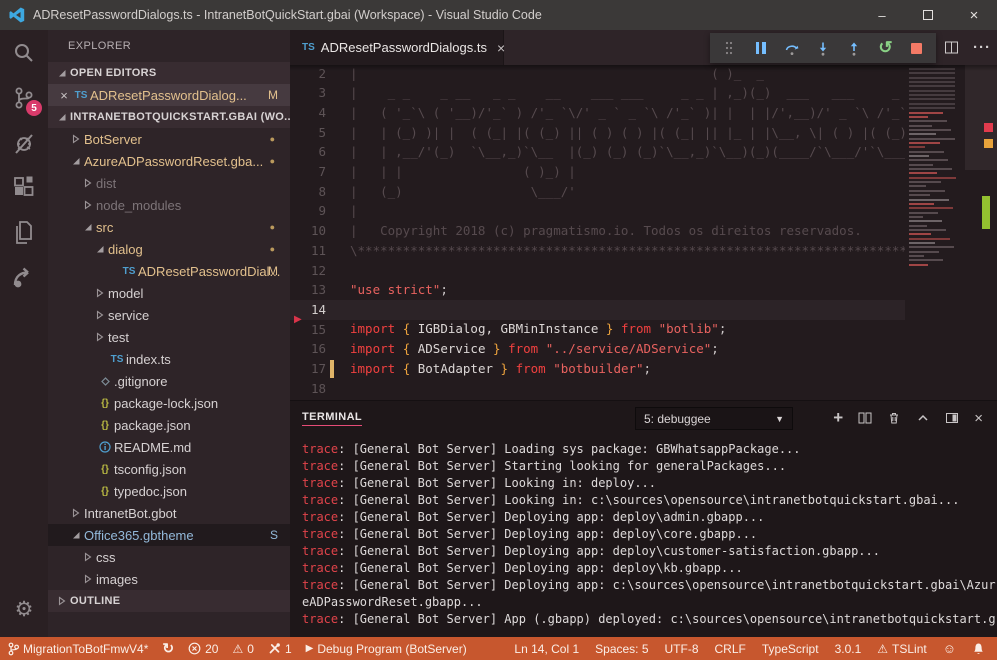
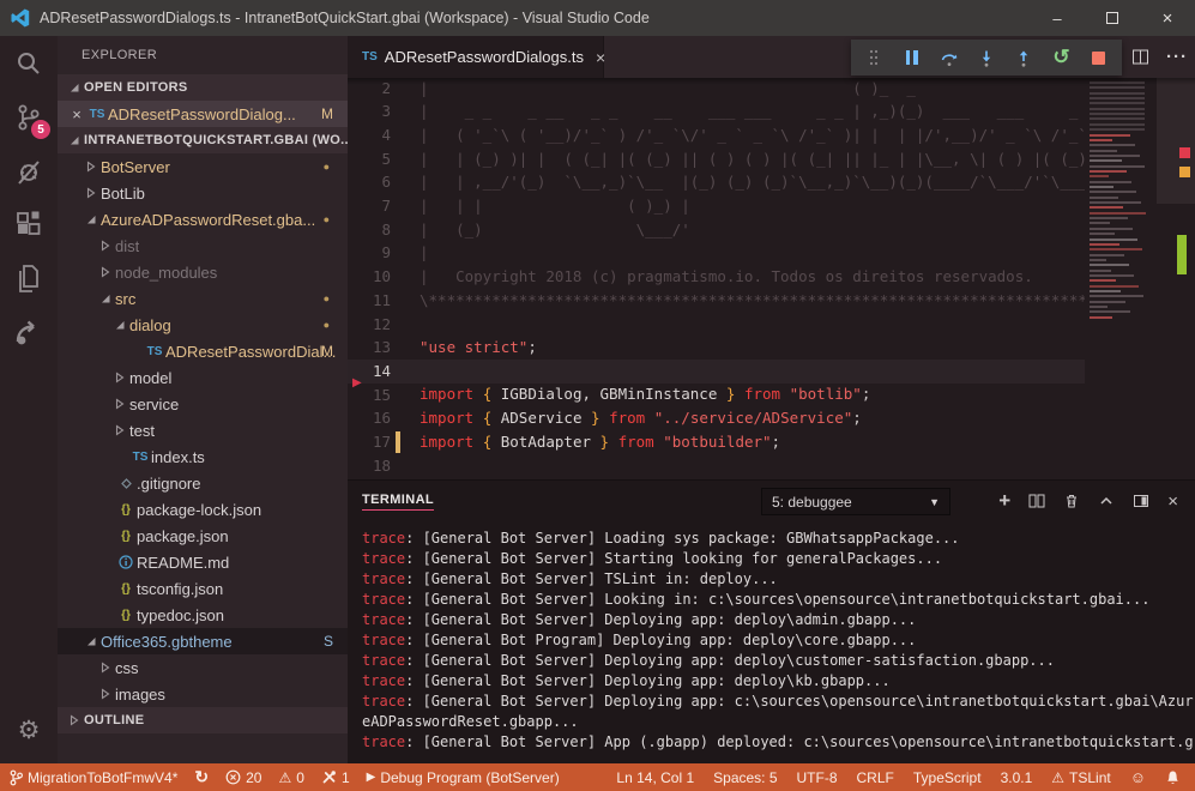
  ADResetPasswordDialogs.ts - IntranetBotQuickStart.gbai (Workspace) - Visual Studio Code
  –
  ×
  5
  ⚙
  EXPLORER
  OPEN EDITORS
  ×
  TS
  ADResetPasswordDialog...
  M
  INTRANETBOTQUICKSTART.GBAI (WO..
  BotServer
  ●
+ BotLib
  AzureADPasswordReset.gba...
  ●
  dist
  node_modules
  src
  ●
  dialog
  ●
  TS
  ADResetPasswordDial...
  M
  model
  service
  test
  TS
  index.ts
  .gitignore
  {}
  package-lock.json
  {}
  package.json
  README.md
  {}
  tsconfig.json
  {}
  typedoc.json
- IntranetBot.gbot
  Office365.gbtheme
  S
  css
  images
  OUTLINE
  TS
  ADResetPasswordDialogs.ts
  ×
  ···
  ↺
  2
  3
  4
  5
  6
  7
  8
  9
  10
  11
  12
  13
  14
  15
  16
  17
  18
  ▶
  | ( )_ _
  | _ _ _ __ _ _ __ ___ ___ _ _ | ,_)(_) ___ ___ _
  | ( '_`\ ( '__)/'_` ) /'_ `\/' _ ` _ `\ /'_` )| | | |/',__)/' _ `\ /'_`
  | | (_) )| | ( (_| |( (_) || ( ) ( ) |( (_| || |_ | |\__, \| ( ) |( (_)
  | | ,__/'(_) `\__,_)`\__ |(_) (_) (_)`\__,_)`\__)(_)(____/`\___/'`\___
  | | | ( )_) |
  | (_) \___/'
  | Copyright 2018 (c) pragmatismo.io. Todos os direitos reservados.
  \*************************************************************************
  "use strict";
  import { IGBDialog, GBMinInstance } from "botlib";
  import { ADService } from "../service/ADService";
  import { BotAdapter } from "botbuilder";
  TERMINAL
  5: debuggee
  ▼
  +
  ×
  trace: [General Bot Server] Loading sys package: GBWhatsappPackage...
  trace: [General Bot Server] Starting looking for generalPackages...
- trace: [General Bot Server] Looking in: deploy...
+ trace: [General Bot Server] TSLint in: deploy...
  trace: [General Bot Server] Looking in: c:\sources\opensource\intranetbotquickstart.gbai...
  trace: [General Bot Server] Deploying app: deploy\admin.gbapp...
- trace: [General Bot Server] Deploying app: deploy\core.gbapp...
+ trace: [General Bot Program] Deploying app: deploy\core.gbapp...
  trace: [General Bot Server] Deploying app: deploy\customer-satisfaction.gbapp...
  trace: [General Bot Server] Deploying app: deploy\kb.gbapp...
  trace: [General Bot Server] Deploying app: c:\sources\opensource\intranetbotquickstart.gbai\Azur
  eADPasswordReset.gbapp...
  trace: [General Bot Server] App (.gbapp) deployed: c:\sources\opensource\intranetbotquickstart.g
  MigrationToBotFmwV4*
  ↻
  20
  ⚠
  0
  1
  ▶
  Debug Program (BotServer)
  Ln 14, Col 1
  Spaces: 5
  UTF-8
  CRLF
  TypeScript
  3.0.1
  ⚠
  TSLint
  ☺
